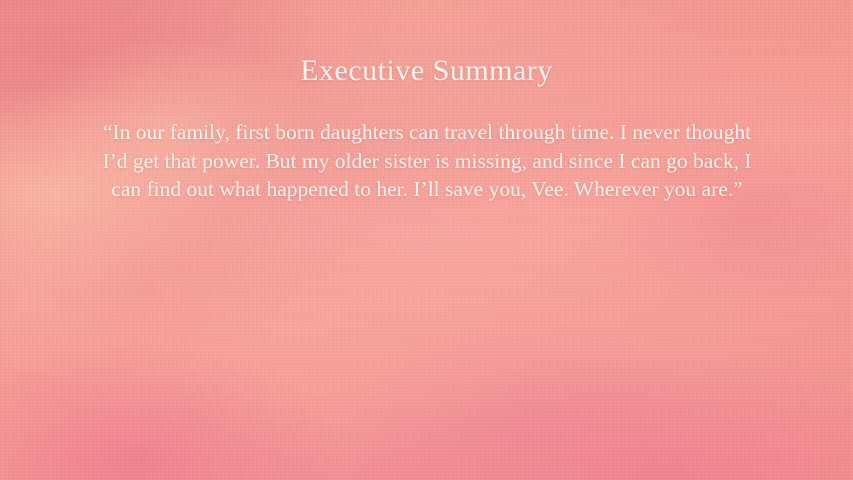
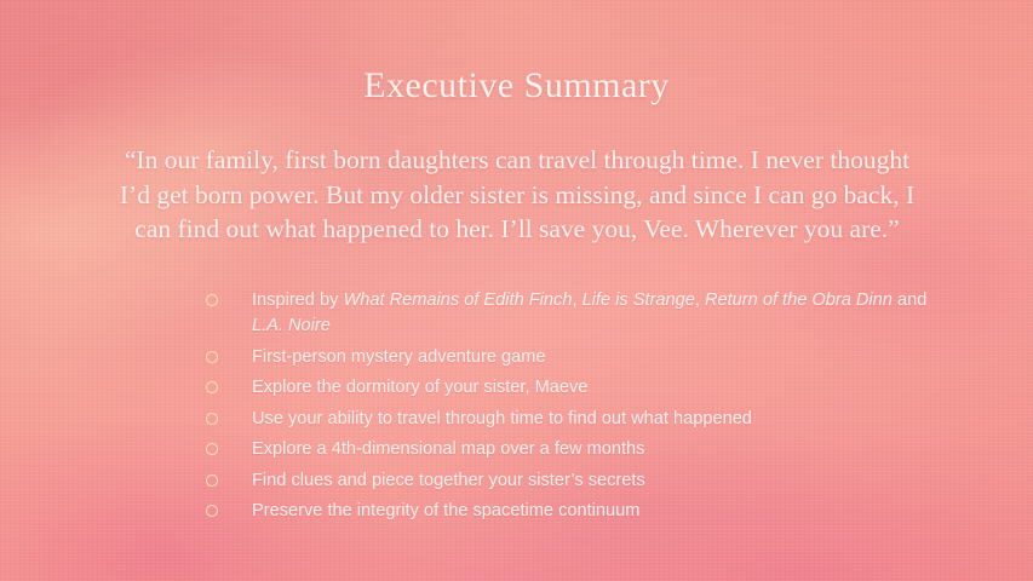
  Executive Summary
- “In our family, first born daughters can travel through time. I never thought I’d get that power. But my older sister is missing, and since I can go back, I can find out what happened to her. I’ll save you, Vee. Wherever you are.”
+ “In our family, first born daughters can travel through time. I never thought I’d get born power. But my older sister is missing, and since I can go back, I can find out what happened to her. I’ll save you, Vee. Wherever you are.”
+ Inspired by What Remains of Edith Finch, Life is Strange, Return of the Obra Dinn and L.A. Noire
+ First-person mystery adventure game
+ Explore the dormitory of your sister, Maeve
+ Use your ability to travel through time to find out what happened
+ Explore a 4th-dimensional map over a few months
+ Find clues and piece together your sister’s secrets
+ Preserve the integrity of the spacetime continuum
